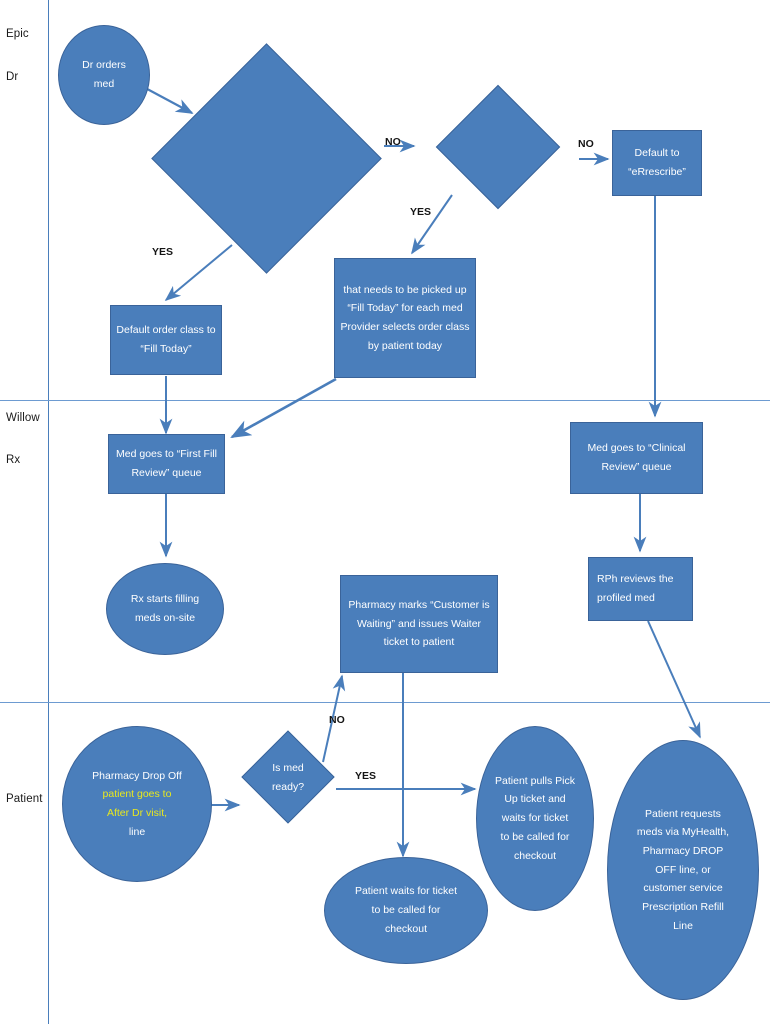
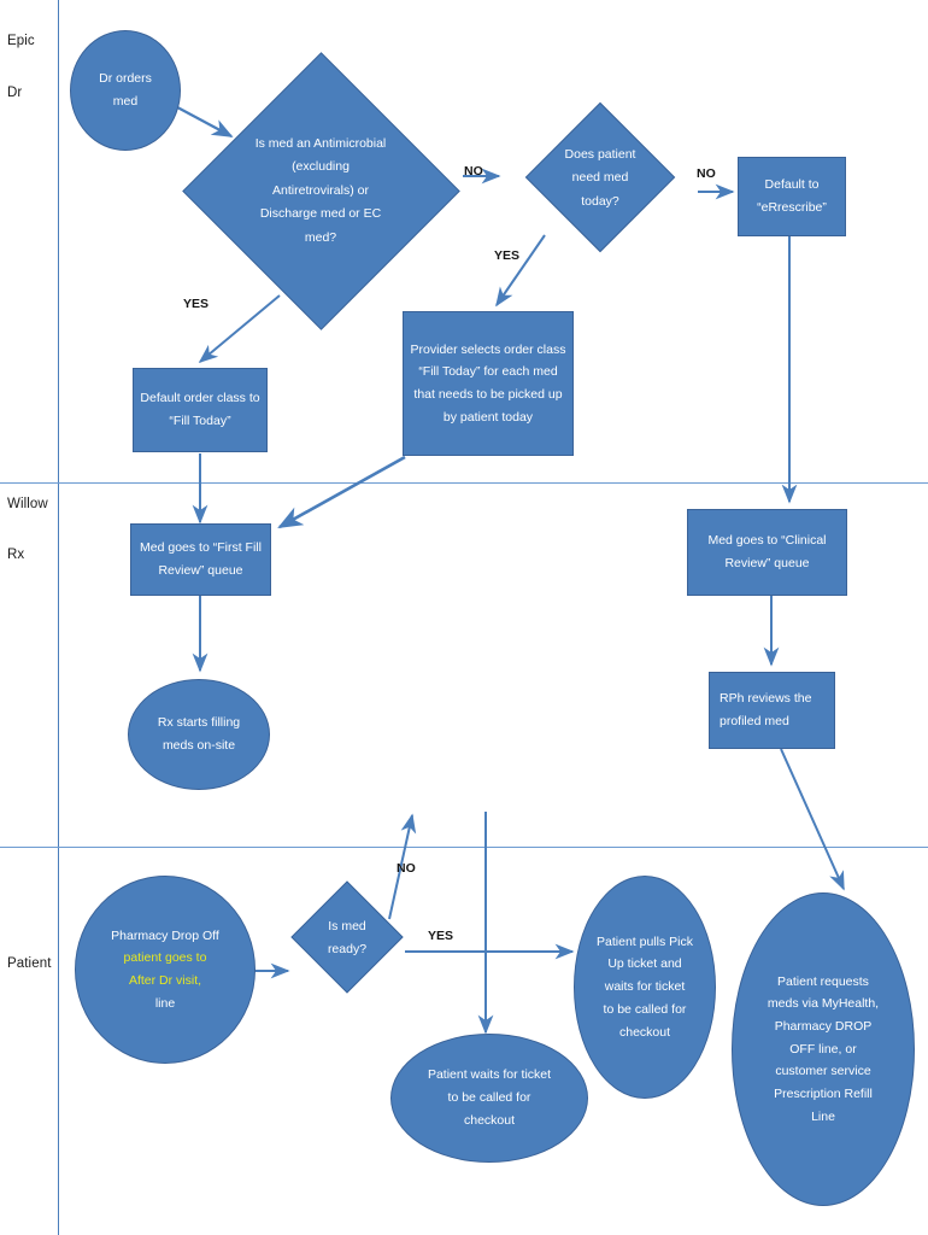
  Epic
  Dr
  Willow
  Rx
  Patient
  Dr orders
  med
+ Is med an Antimicrobial
+ (excluding
+ Antiretrovirals) or
+ Discharge med or EC
+ med?
+ Does patient
+ need med
+ today?
  Default to
  “eRrescribe”
- that needs to be picked up
+ Provider selects order class
  “Fill Today” for each med
- Provider selects order class
+ that needs to be picked up
  by patient today
  Default order class to
  “Fill Today”
  Med goes to “First Fill
  Review” queue
  Med goes to “Clinical
  Review” queue
  Rx starts filling
  meds on-site
  RPh reviews the
  profiled med
- Pharmacy marks “Customer is
- Waiting” and issues Waiter
- ticket to patient
  Pharmacy Drop Off
  patient goes to
  After Dr visit,
  line
  Is med
  ready?
  Patient waits for ticket
  to be called for
  checkout
  Patient pulls Pick
  Up ticket and
  waits for ticket
  to be called for
  checkout
  Patient requests
  meds via MyHealth,
  Pharmacy DROP
  OFF line, or
  customer service
  Prescription Refill
  Line
  NO
  YES
  NO
  YES
  NO
  YES
